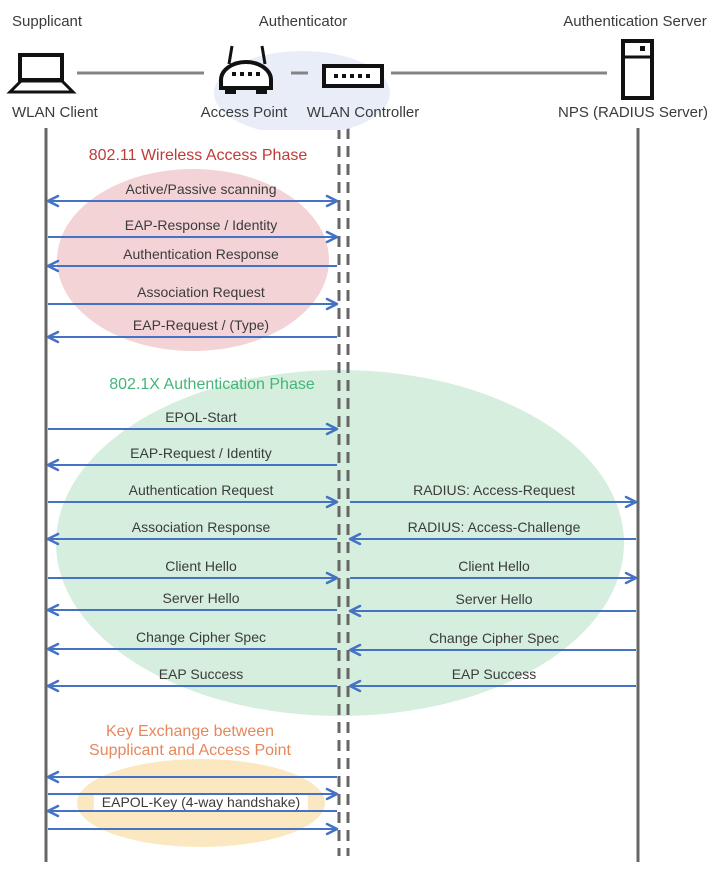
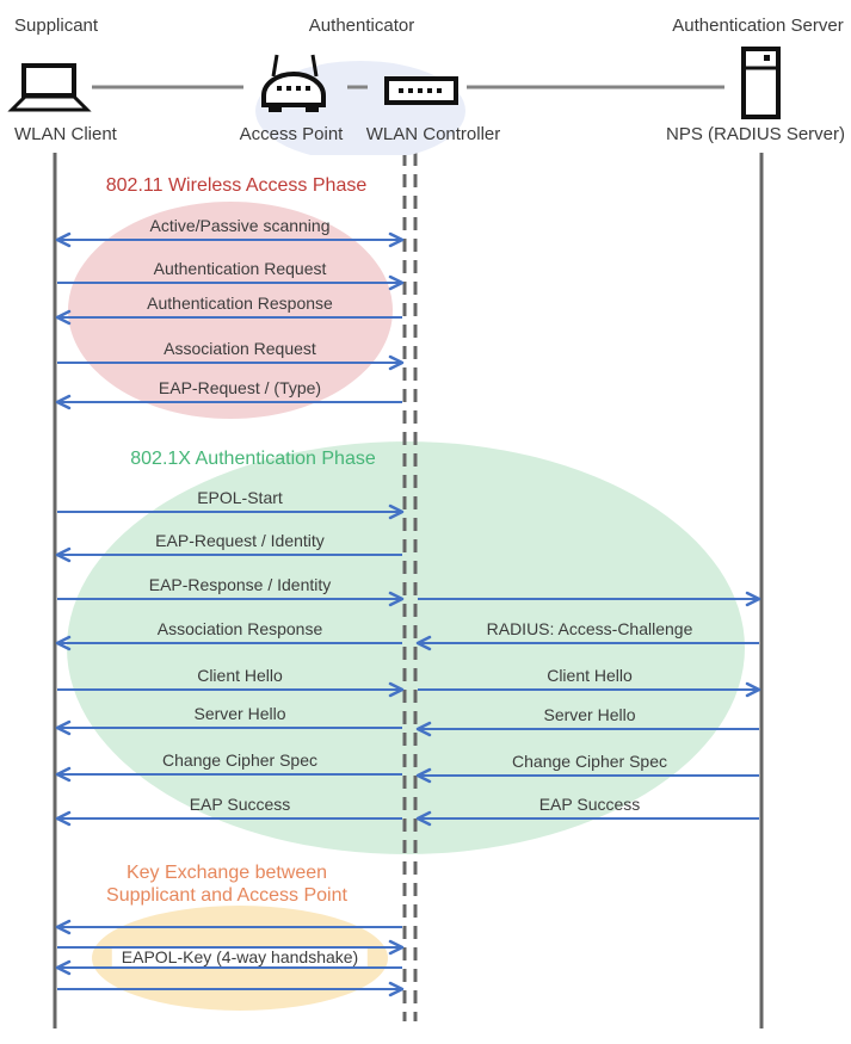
  Supplicant
  Authenticator
  Authentication Server
  WLAN Client
  Access Point
  WLAN Controller
  NPS (RADIUS Server)
  Active/Passive scanning
- EAP-Response / Identity
+ Authentication Request
  Authentication Response
  Association Request
  EAP-Request / (Type)
  EPOL-Start
  EAP-Request / Identity
- Authentication Request
+ EAP-Response / Identity
- RADIUS: Access-Request
  Association Response
  RADIUS: Access-Challenge
  Client Hello
  Client Hello
  Server Hello
  Server Hello
  Change Cipher Spec
  Change Cipher Spec
  EAP Success
  EAP Success
  EAPOL-Key (4-way handshake)
  802.11 Wireless Access Phase
  802.1X Authentication Phase
  Key Exchange between
  Supplicant and Access Point
